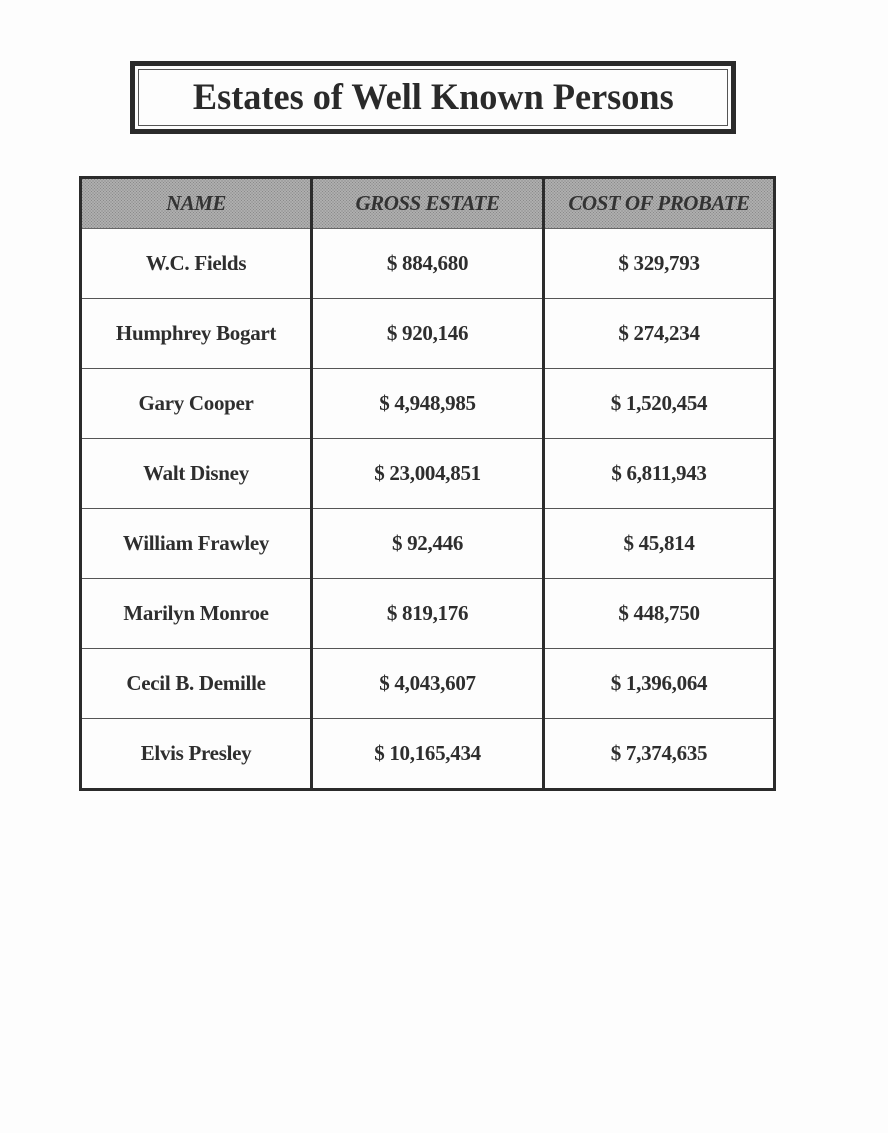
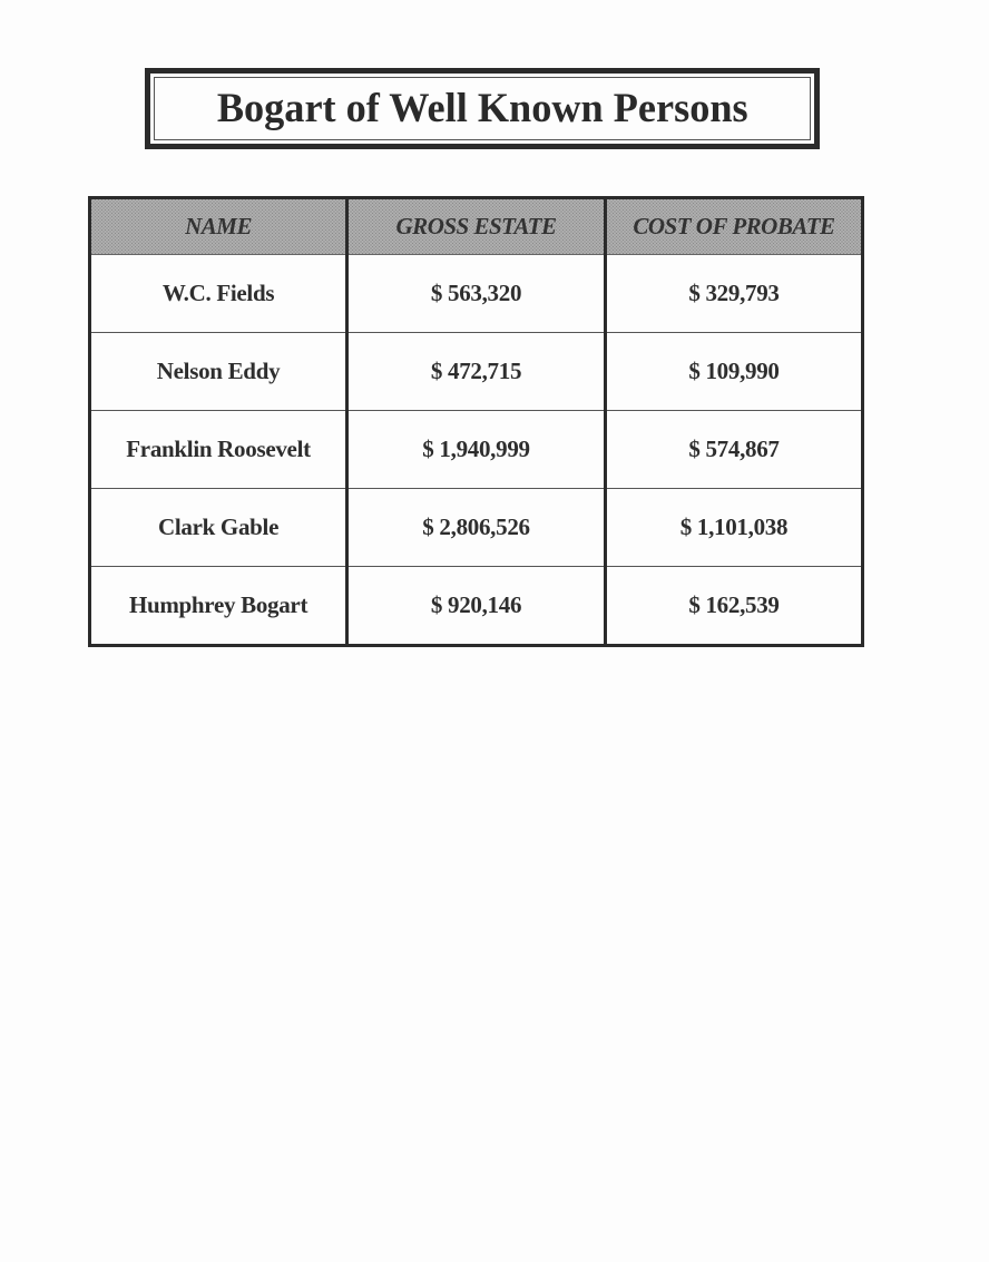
- Estates of Well Known Persons
+ Bogart of Well Known Persons
  NAME	GROSS ESTATE	COST OF PROBATE
- W.C. Fields	$ 884,680	$ 329,793
+ W.C. Fields	$ 563,320	$ 329,793
+ Nelson Eddy	$ 472,715	$ 109,990
+ Franklin Roosevelt	$ 1,940,999	$ 574,867
+ Clark Gable	$ 2,806,526	$ 1,101,038
- Humphrey Bogart	$ 920,146	$ 274,234
+ Humphrey Bogart	$ 920,146	$ 162,539
- Gary Cooper	$ 4,948,985	$ 1,520,454
- Walt Disney	$ 23,004,851	$ 6,811,943
- William Frawley	$ 92,446	$ 45,814
- Marilyn Monroe	$ 819,176	$ 448,750
- Cecil B. Demille	$ 4,043,607	$ 1,396,064
- Elvis Presley	$ 10,165,434	$ 7,374,635
